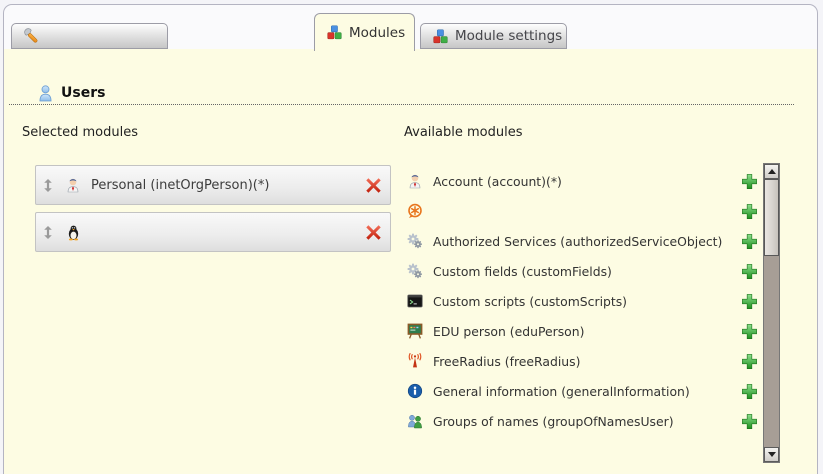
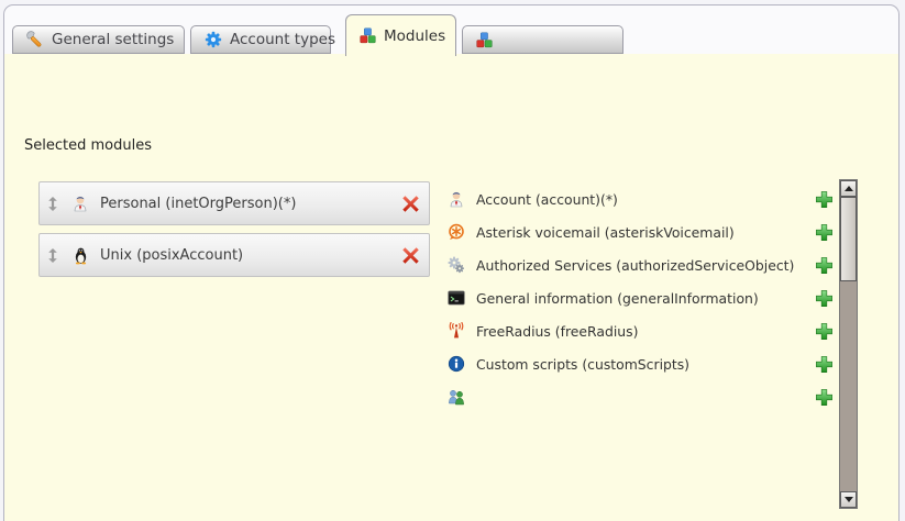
+ General settings
+ Account types
  Modules
- Module settings
- Users
  Selected modules
- Available modules
  Personal (inetOrgPerson)(*)
+ Unix (posixAccount)
  Account (account)(*)
+ Asterisk voicemail (asteriskVoicemail)
  Authorized Services (authorizedServiceObject)
- Custom fields (customFields)
- Custom scripts (customScripts)
+ General information (generalInformation)
- EDU person (eduPerson)
  FreeRadius (freeRadius)
- General information (generalInformation)
+ Custom scripts (customScripts)
- Groups of names (groupOfNamesUser)
